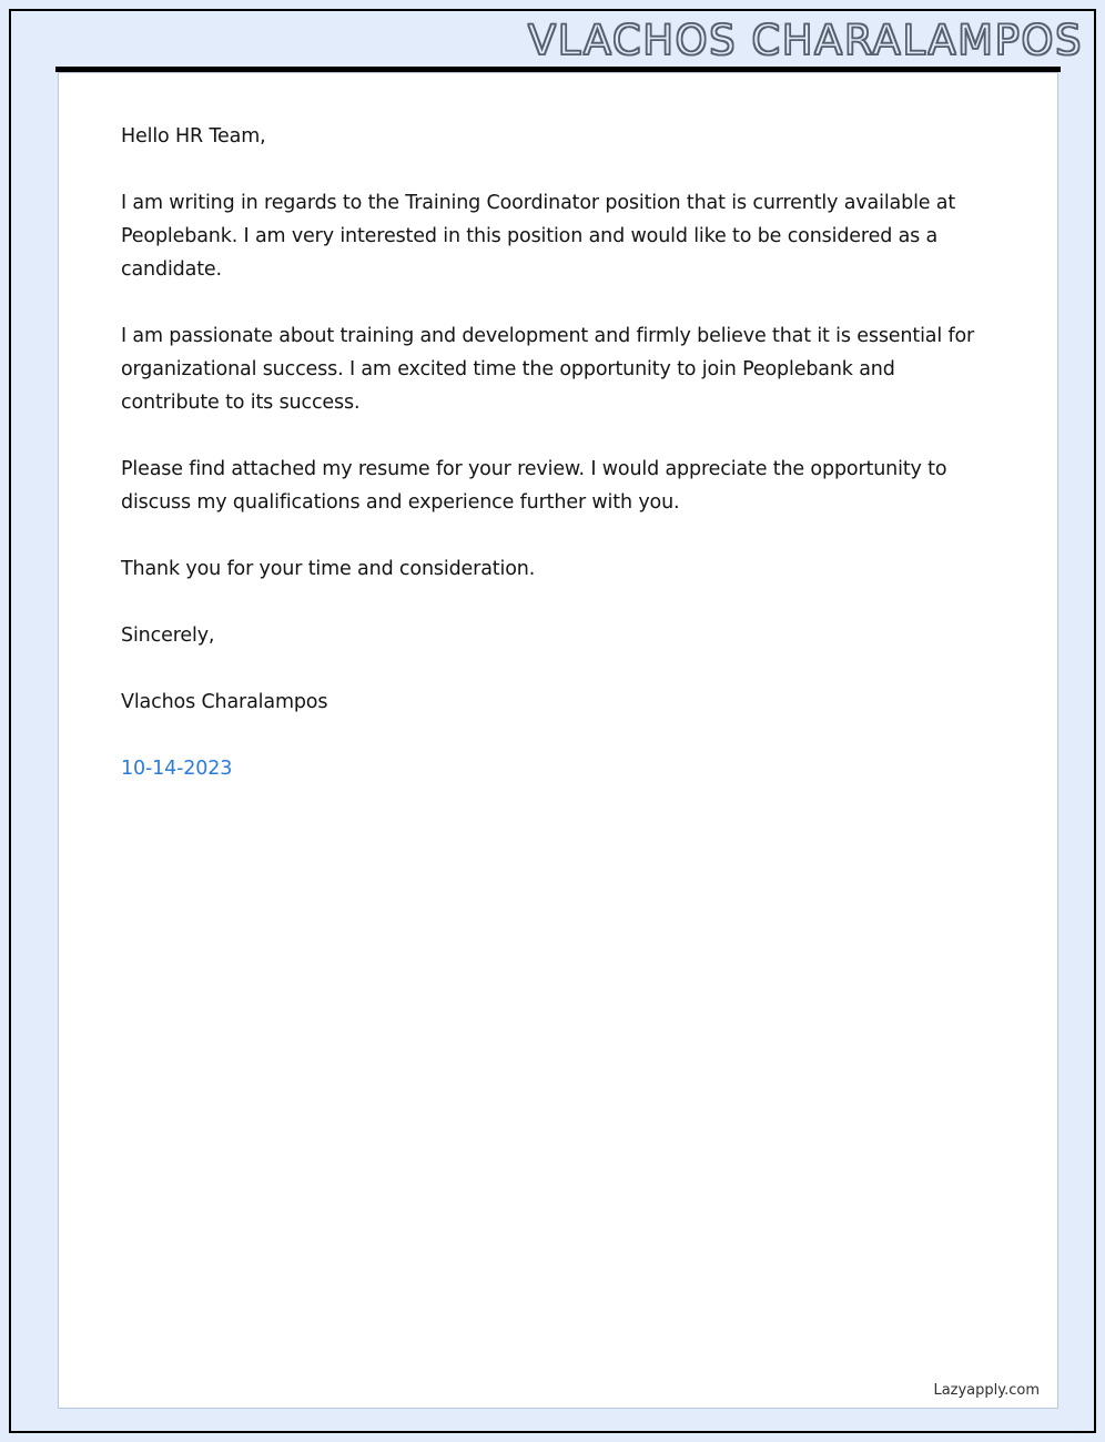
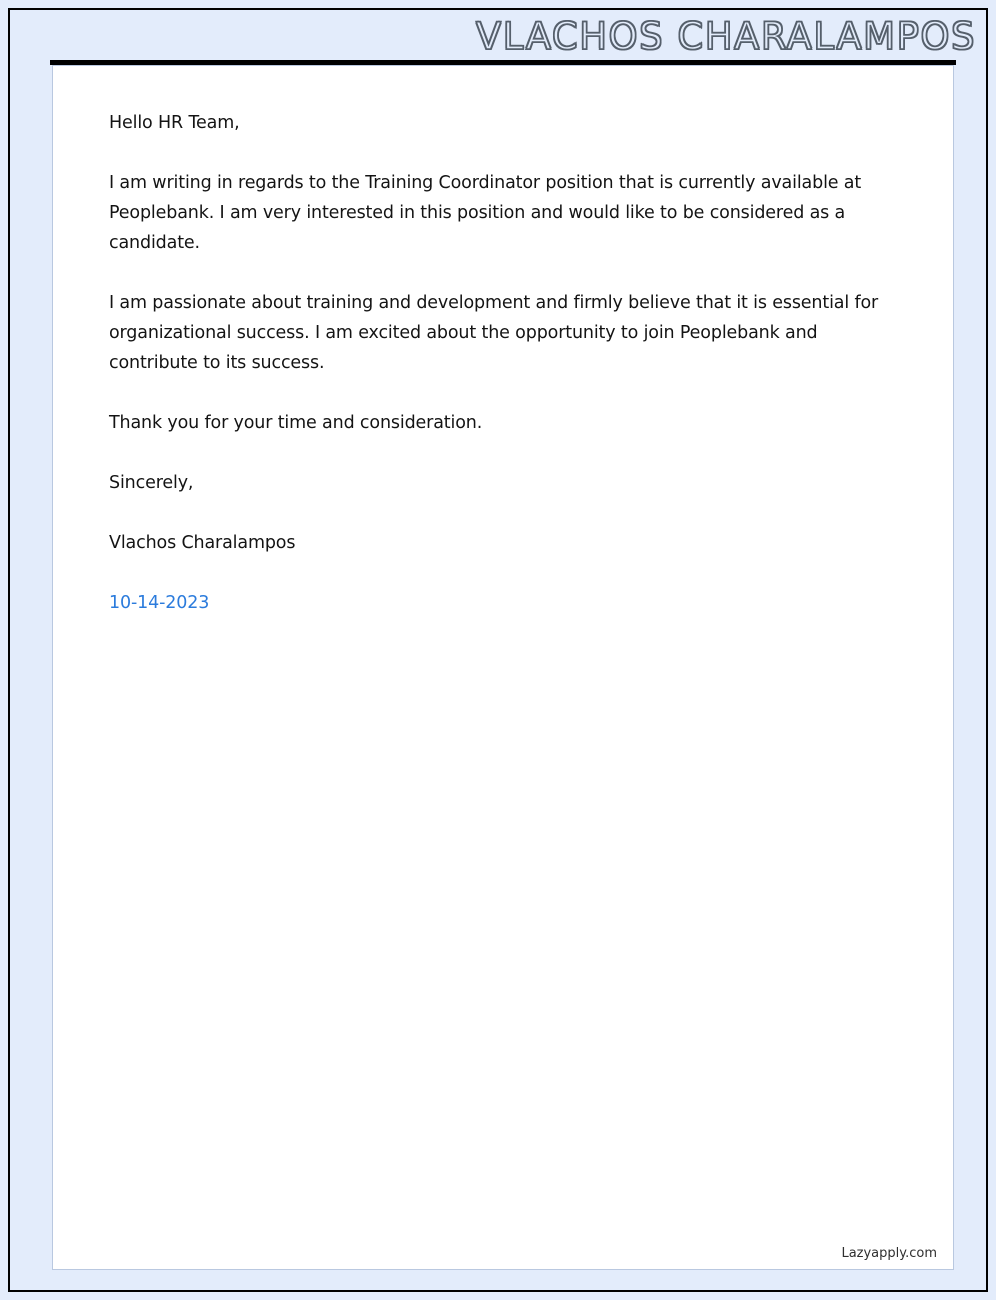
  VLACHOS CHARALAMPOS
  Hello HR Team,
  I am writing in regards to the Training Coordinator position that is currently available at Peoplebank. I am very interested in this position and would like to be considered as a candidate.
- I am passionate about training and development and firmly believe that it is essential for organizational success. I am excited time the opportunity to join Peoplebank and contribute to its success.
+ I am passionate about training and development and firmly believe that it is essential for organizational success. I am excited about the opportunity to join Peoplebank and contribute to its success.
- Please find attached my resume for your review. I would appreciate the opportunity to discuss my qualifications and experience further with you.
  Thank you for your time and consideration.
  Sincerely,
  Vlachos Charalampos
  10-14-2023
  Lazyapply.com
